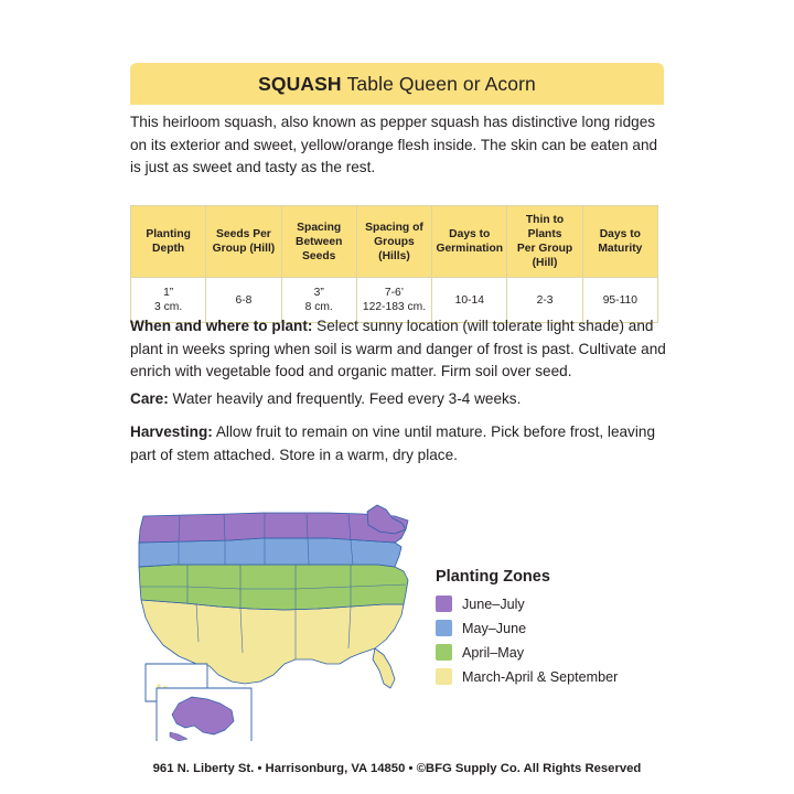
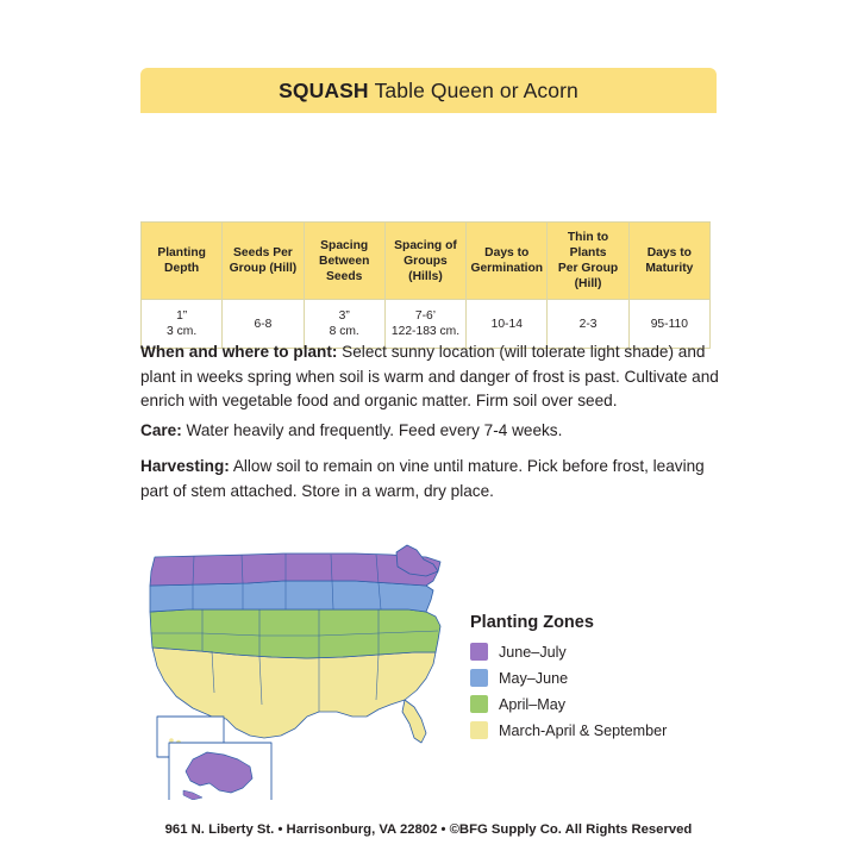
  SQUASH Table Queen or Acorn
- This heirloom squash, also known as pepper squash has distinctive long ridges on its exterior and sweet, yellow/orange flesh inside. The skin can be eaten and is just as sweet and tasty as the rest.
  Planting Depth	Seeds Per Group (Hill)	Spacing Between Seeds	Spacing of Groups (Hills)	Days to Germination	Thin to Plants Per Group (Hill)	Days to Maturity
  1” 3 cm.	6-8	3” 8 cm.	7-6’ 122-183 cm.	10-14	2-3	95-110
  When and where to plant: Select sunny location (will tolerate light shade) and plant in weeks spring when soil is warm and danger of frost is past. Cultivate and enrich with vegetable food and organic matter. Firm soil over seed.
- Care: Water heavily and frequently. Feed every 3-4 weeks.
+ Care: Water heavily and frequently. Feed every 7-4 weeks.
- Harvesting: Allow fruit to remain on vine until mature. Pick before frost, leaving part of stem attached. Store in a warm, dry place.
+ Harvesting: Allow soil to remain on vine until mature. Pick before frost, leaving part of stem attached. Store in a warm, dry place.
  Planting Zones
  June–July
  May–June
  April–May
  March-April & September
- 961 N. Liberty St. • Harrisonburg, VA 14850 • ©BFG Supply Co. All Rights Reserved
+ 961 N. Liberty St. • Harrisonburg, VA 22802 • ©BFG Supply Co. All Rights Reserved
